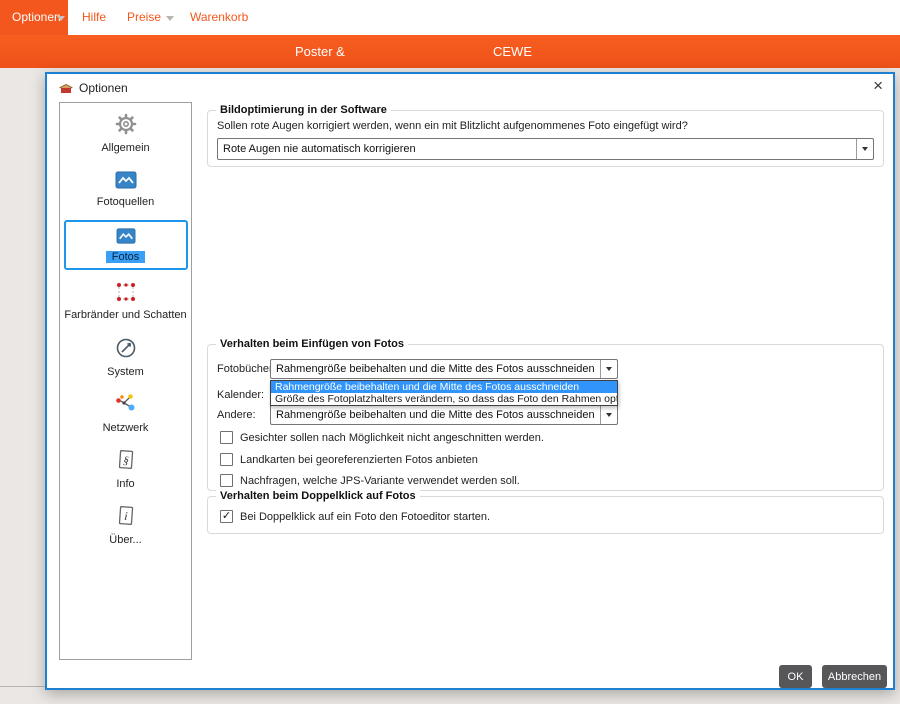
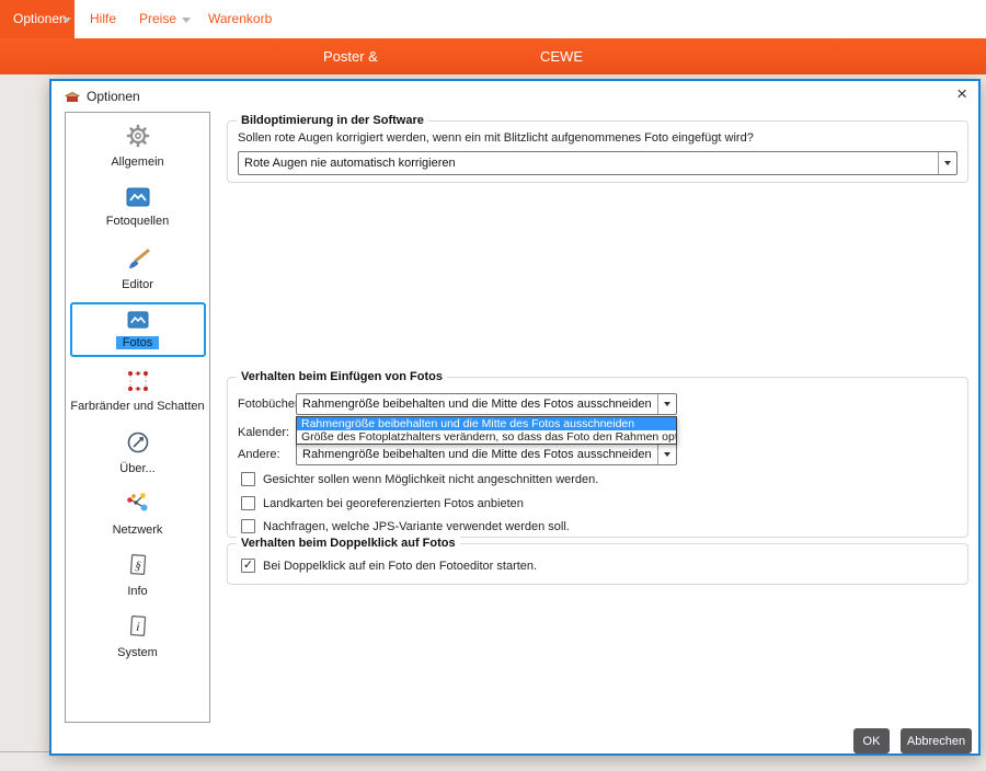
  Optionen
  Hilfe
  Preise
  Warenkorb
  Poster &
  CEWE
  Optionen
  ×
  Allgemein
  Fotoquellen
+ Editor
  Fotos
  Farbränder und Schatten
- System
+ Über...
  Netzwerk
  Info
- Über...
+ System
  Bildoptimierung in der Software
  Sollen rote Augen korrigiert werden, wenn ein mit Blitzlicht aufgenommenes Foto eingefügt wird?
  Rote Augen nie automatisch korrigieren
  Verhalten beim Einfügen von Fotos
  Fotobüche
  Rahmengröße beibehalten und die Mitte des Fotos ausschneiden
  Rahmengröße beibehalten und die Mitte des Fotos ausschneiden
  Größe des Fotoplatzhalters verändern, so dass das Foto den Rahmen op
  Kalender:
  Andere:
  Rahmengröße beibehalten und die Mitte des Fotos ausschneiden
- Gesichter sollen nach Möglichkeit nicht angeschnitten werden.
+ Gesichter sollen wenn Möglichkeit nicht angeschnitten werden.
  Landkarten bei georeferenzierten Fotos anbieten
  Nachfragen, welche JPS-Variante verwendet werden soll.
  Verhalten beim Doppelklick auf Fotos
  ✓
  Bei Doppelklick auf ein Foto den Fotoeditor starten.
  OK
  Abbrechen
